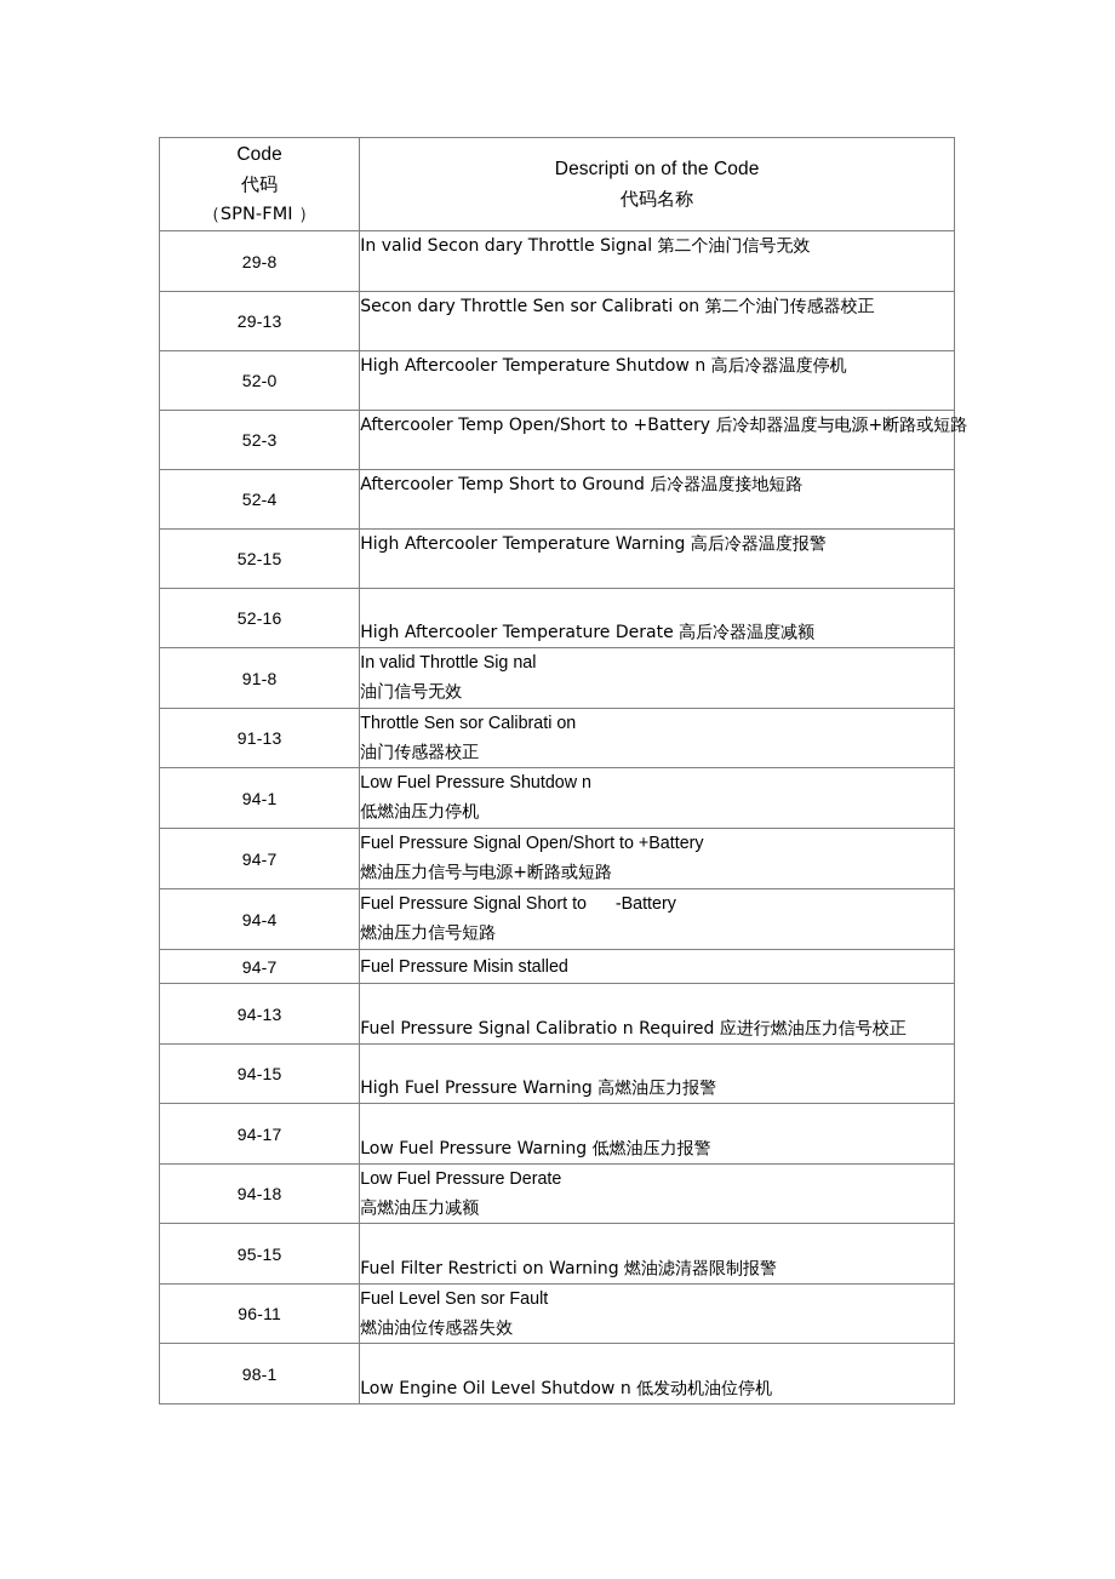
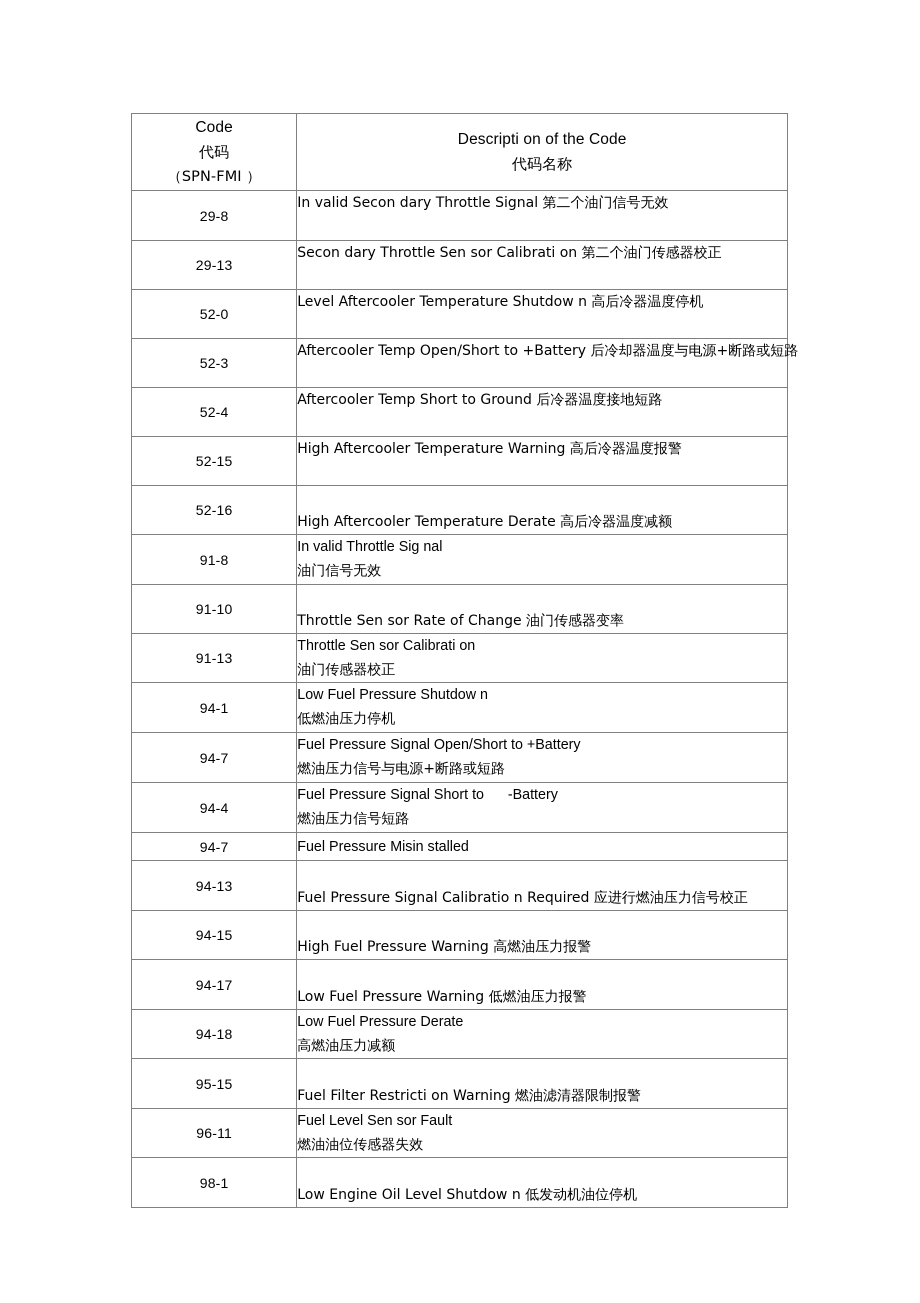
  Code 代码 （SPN-FMI ）	Descripti on of the Code 代码名称
  29-8	In valid Secon dary Throttle Signal 第二个油门信号无效
  29-13	Secon dary Throttle Sen sor Calibrati on 第二个油门传感器校正
- 52-0	High Aftercooler Temperature Shutdow n 高后冷器温度停机
+ 52-0	Level Aftercooler Temperature Shutdow n 高后冷器温度停机
  52-3	Aftercooler Temp Open/Short to +Battery 后冷却器温度与电源+断路或短路
  52-4	Aftercooler Temp Short to Ground 后冷器温度接地短路
  52-15	High Aftercooler Temperature Warning 高后冷器温度报警
  52-16	High Aftercooler Temperature Derate 高后冷器温度减额
  91-8	In valid Throttle Sig nal油门信号无效
+ 91-10	Throttle Sen sor Rate of Change 油门传感器变率
  91-13	Throttle Sen sor Calibrati on油门传感器校正
  94-1	Low Fuel Pressure Shutdow n低燃油压力停机
  94-7	Fuel Pressure Signal Open/Short to +Battery燃油压力信号与电源+断路或短路
  94-4	Fuel Pressure Signal Short to -Battery燃油压力信号短路
  94-7	Fuel Pressure Misin stalled
  94-13	Fuel Pressure Signal Calibratio n Required 应进行燃油压力信号校正
  94-15	High Fuel Pressure Warning 高燃油压力报警
  94-17	Low Fuel Pressure Warning 低燃油压力报警
  94-18	Low Fuel Pressure Derate高燃油压力减额
  95-15	Fuel Filter Restricti on Warning 燃油滤清器限制报警
  96-11	Fuel Level Sen sor Fault燃油油位传感器失效
  98-1	Low Engine Oil Level Shutdow n 低发动机油位停机
